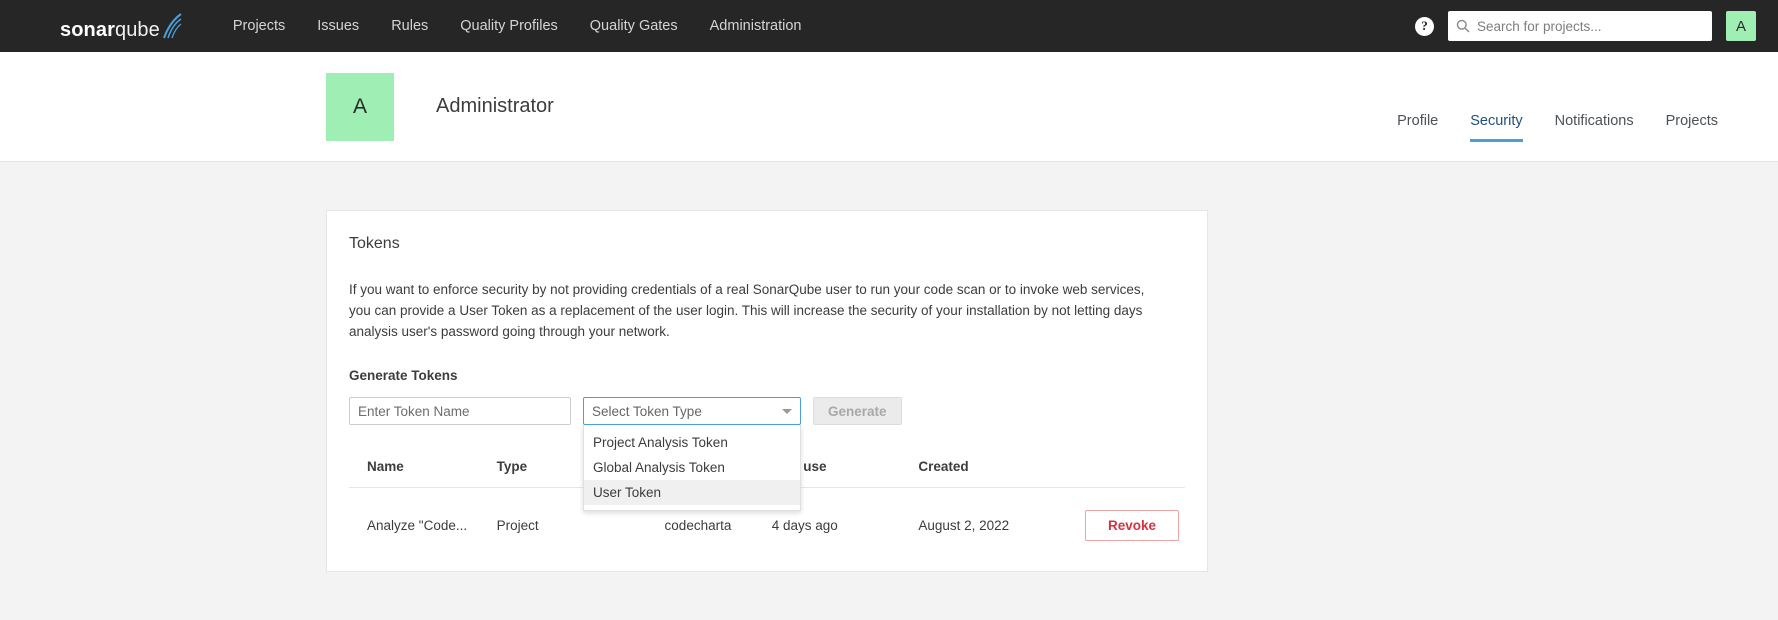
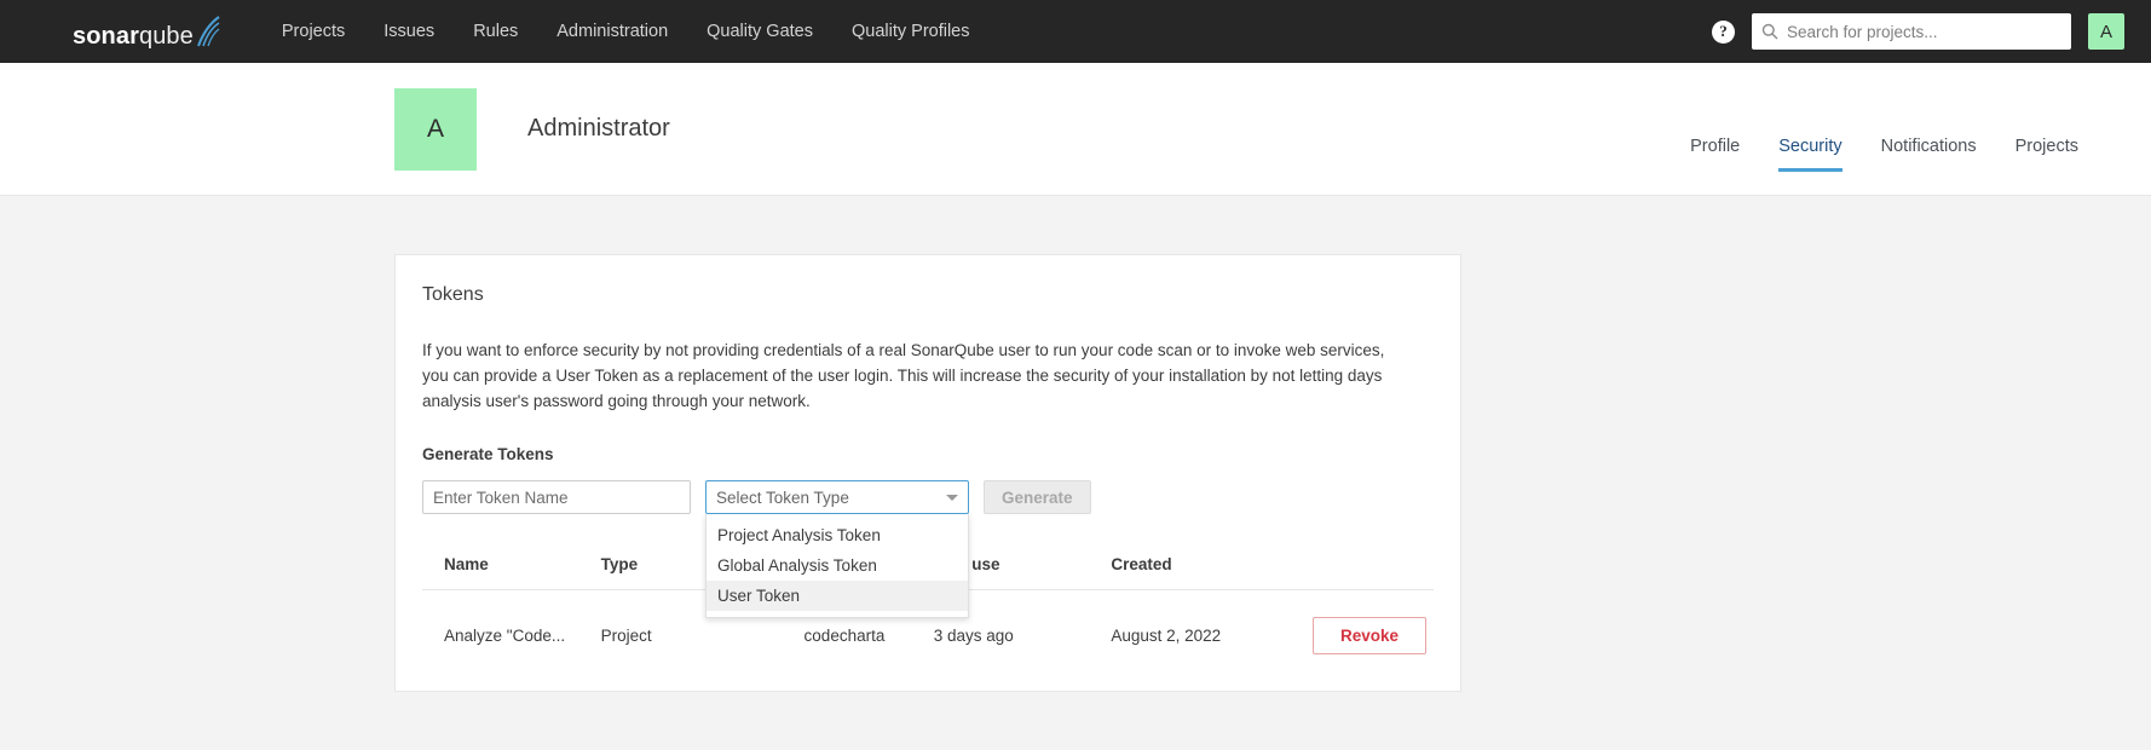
  sonarqube
  Projects
  Issues
  Rules
- Quality Profiles
+ Administration
  Quality Gates
- Administration
+ Quality Profiles
  ?
  Search for projects...
  A
  A
  Administrator
  Profile
  Security
  Notifications
  Projects
  Tokens
  If you want to enforce security by not providing credentials of a real SonarQube user to run your code scan or to invoke web services, you can provide a User Token as a replacement of the user login. This will increase the security of your installation by not letting days analysis user's password going through your network.
  Generate Tokens
  Enter Token Name
  Select Token Type
  Project Analysis Token
  Global Analysis Token
  User Token
  Generate
- Analyze "Code...	Project	codecharta	4 days ago	August 2, 2022	Revoke
+ Analyze "Code...	Project	codecharta	3 days ago	August 2, 2022	Revoke
